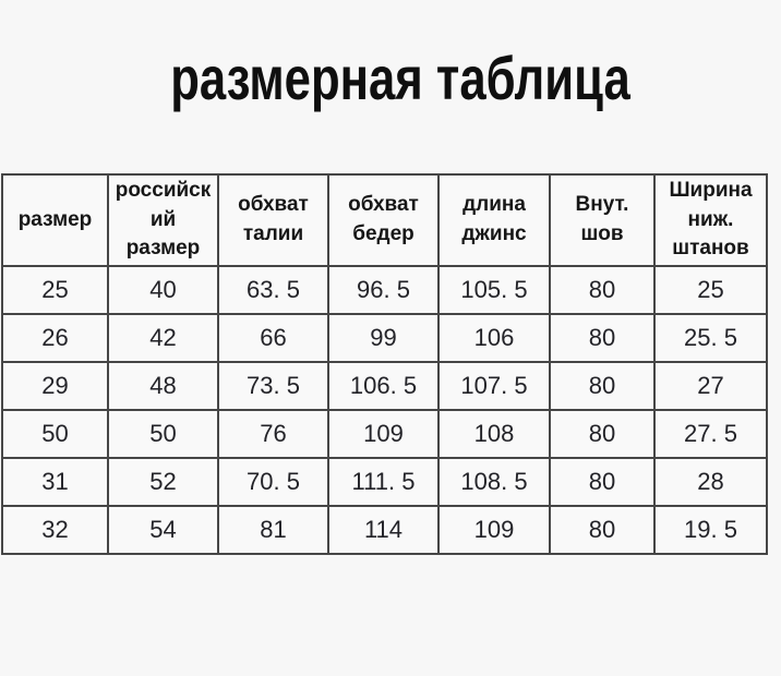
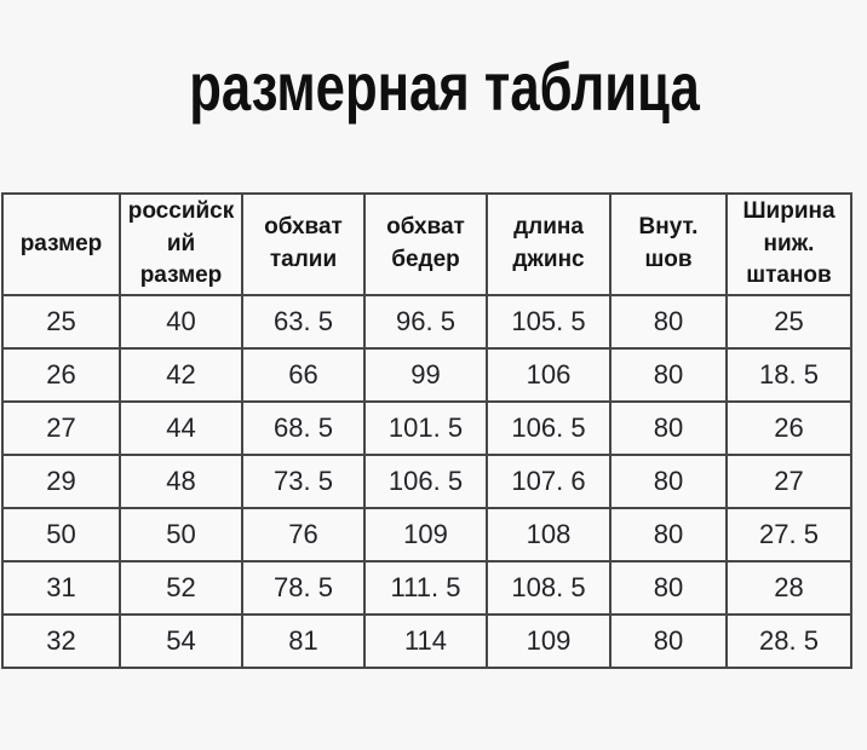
  размерная таблица
  размер	российск ий размер	обхват талии	обхват бедер	длина джинс	Внут. шов	Ширина ниж. штанов
  25	40	63. 5	96. 5	105. 5	80	25
- 26	42	66	99	106	80	25. 5
+ 26	42	66	99	106	80	18. 5
+ 27	44	68. 5	101. 5	106. 5	80	26
- 29	48	73. 5	106. 5	107. 5	80	27
+ 29	48	73. 5	106. 5	107. 6	80	27
  50	50	76	109	108	80	27. 5
- 31	52	70. 5	111. 5	108. 5	80	28
+ 31	52	78. 5	111. 5	108. 5	80	28
- 32	54	81	114	109	80	19. 5
+ 32	54	81	114	109	80	28. 5
